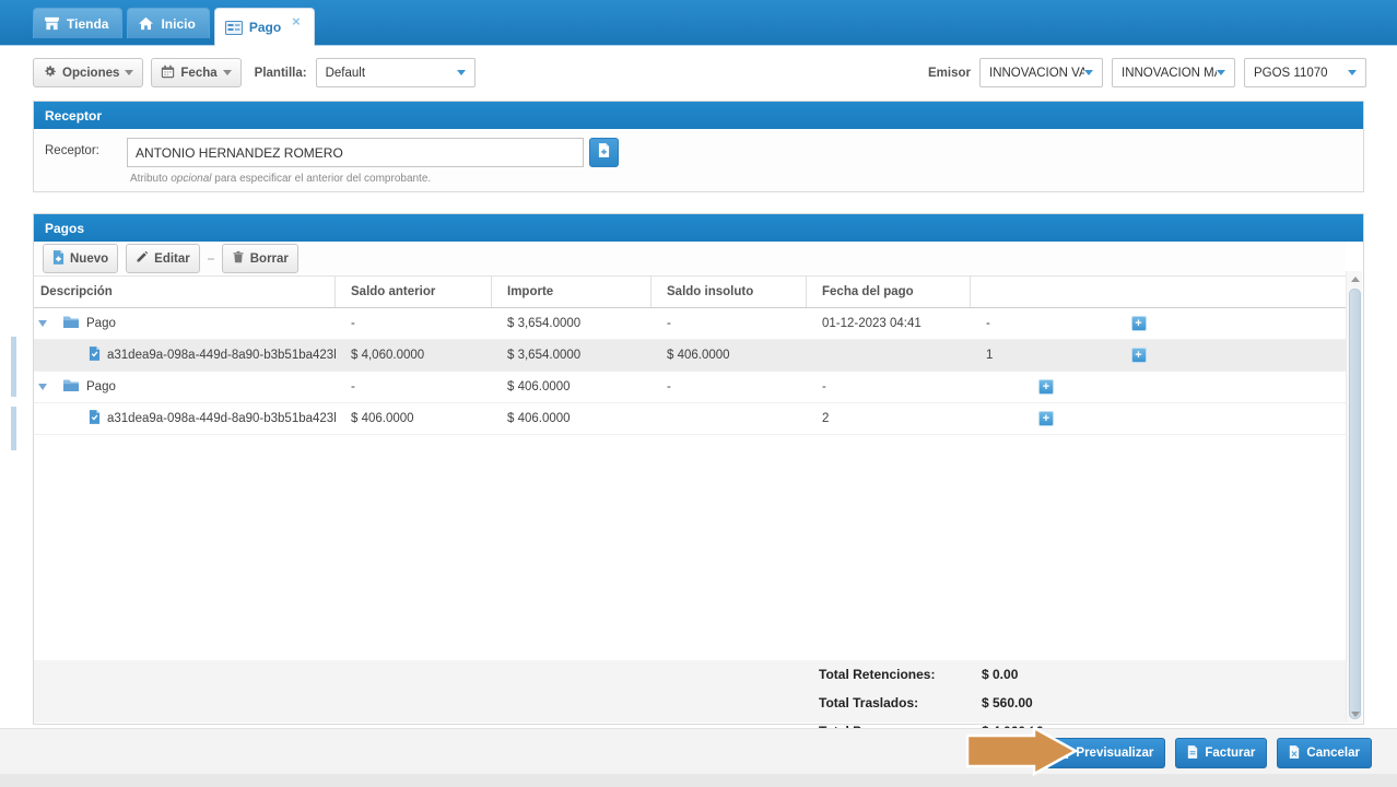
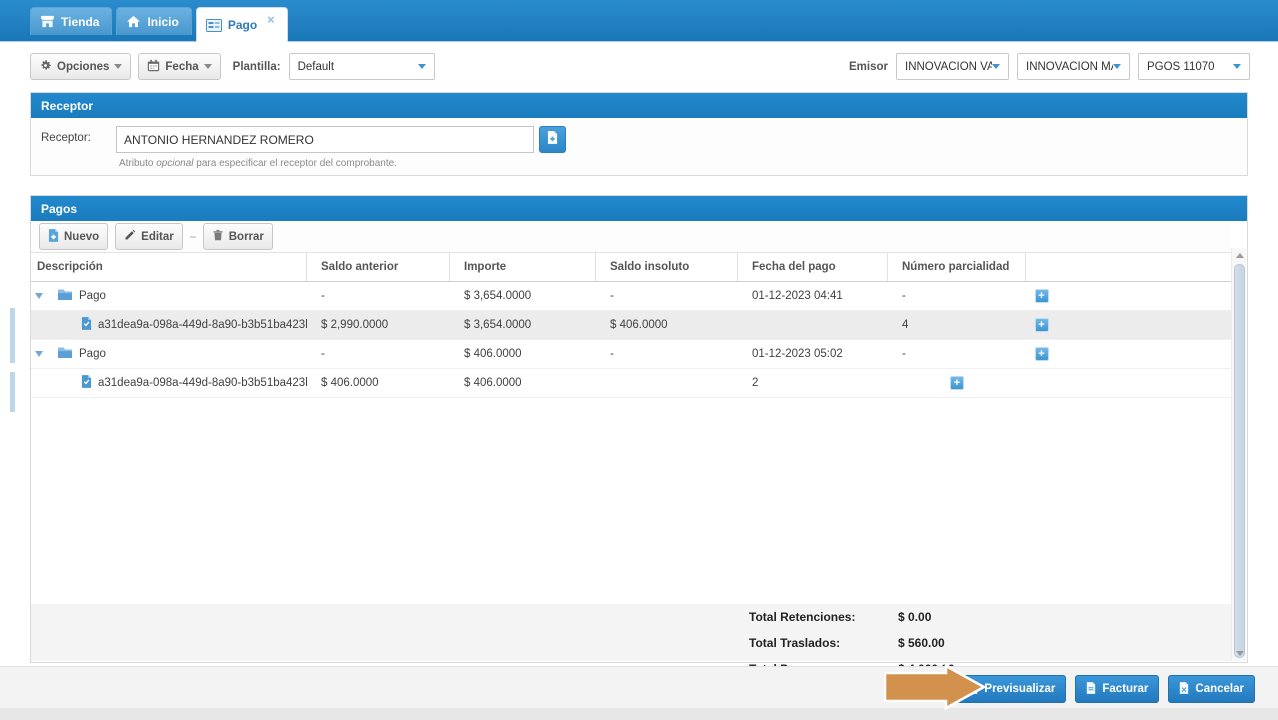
  Tienda
  Inicio
  Pago
  ×
  Opciones
  Fecha
  Plantilla:
  Default
  Emisor
  INNOVACION VA
  PGOS 11070
  Receptor
  Receptor:
  ANTONIO HERNANDEZ ROMERO
- Atributo opcional para especificar el anterior del comprobante.
+ Atributo opcional para especificar el receptor del comprobante.
  Pagos
  Nuevo
  Editar
  Borrar
  Descripción
  Saldo anterior
  Importe
  Saldo insoluto
  Fecha del pago
+ Número parcialidad
  Pago
  -
  $ 3,654.0000
  -
  01-12-2023 04:41
  -
  +
  a31dea9a-098a-449d-8a90-b3b51ba423
- $ 4,060.0000
+ $ 2,990.0000
  $ 3,654.0000
  $ 406.0000
- 1
+ 4
  +
  Pago
  -
  $ 406.0000
  -
+ 01-12-2023 05:02
  -
  +
  a31dea9a-098a-449d-8a90-b3b51ba423
  $ 406.0000
  $ 406.0000
  2
  +
  Total Retenciones:
  $ 0.00
  Total Traslados:
  $ 560.00
  Previsualizar
  Facturar
  Cancelar
